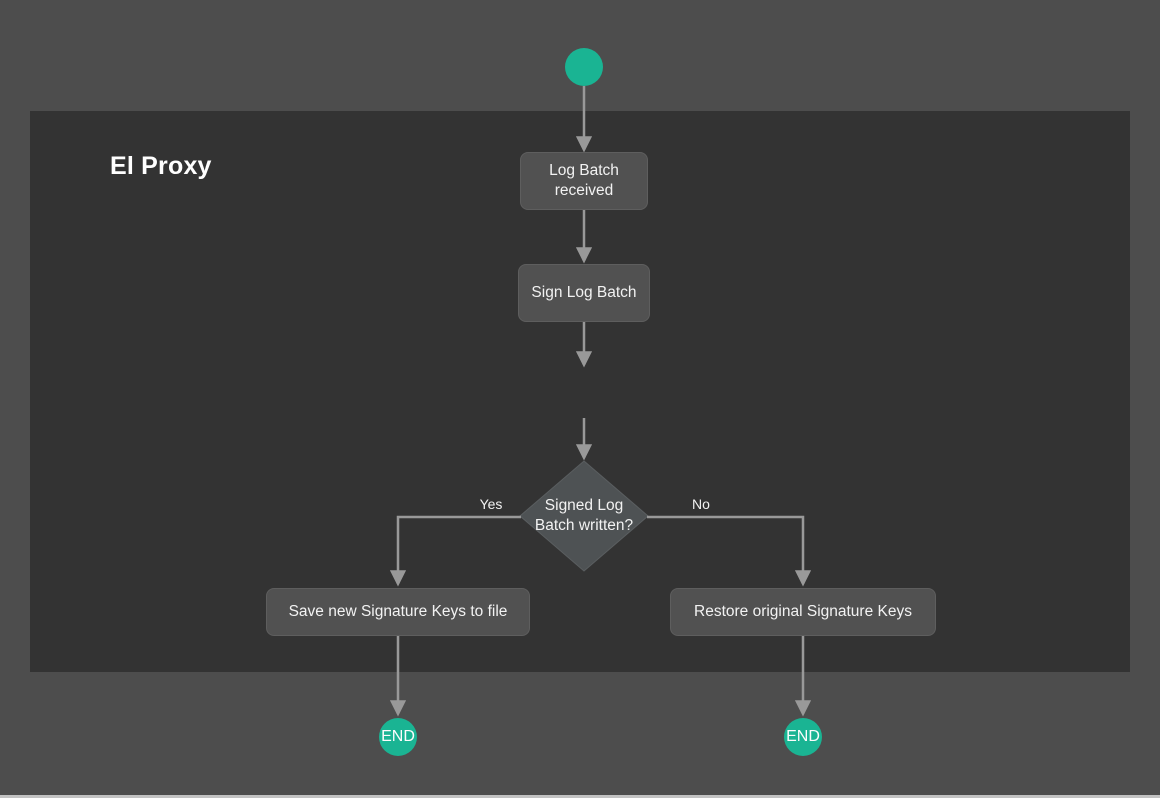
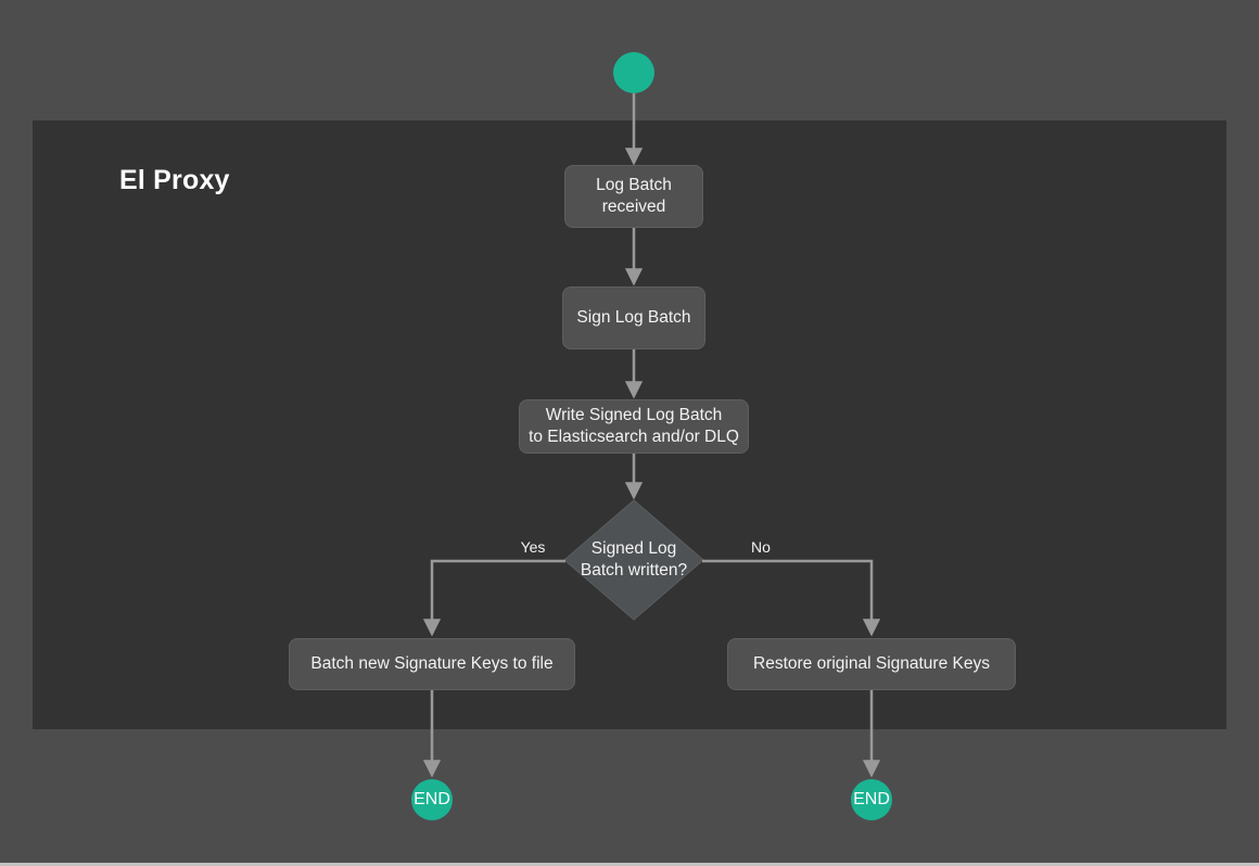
  El Proxy
  Log Batch
  received
  Sign Log Batch
+ Write Signed Log Batch
+ to Elasticsearch and/or DLQ
  Signed Log
  Batch written?
  Yes
  No
- Save new Signature Keys to file
+ Batch new Signature Keys to file
  Restore original Signature Keys
  END
  END
